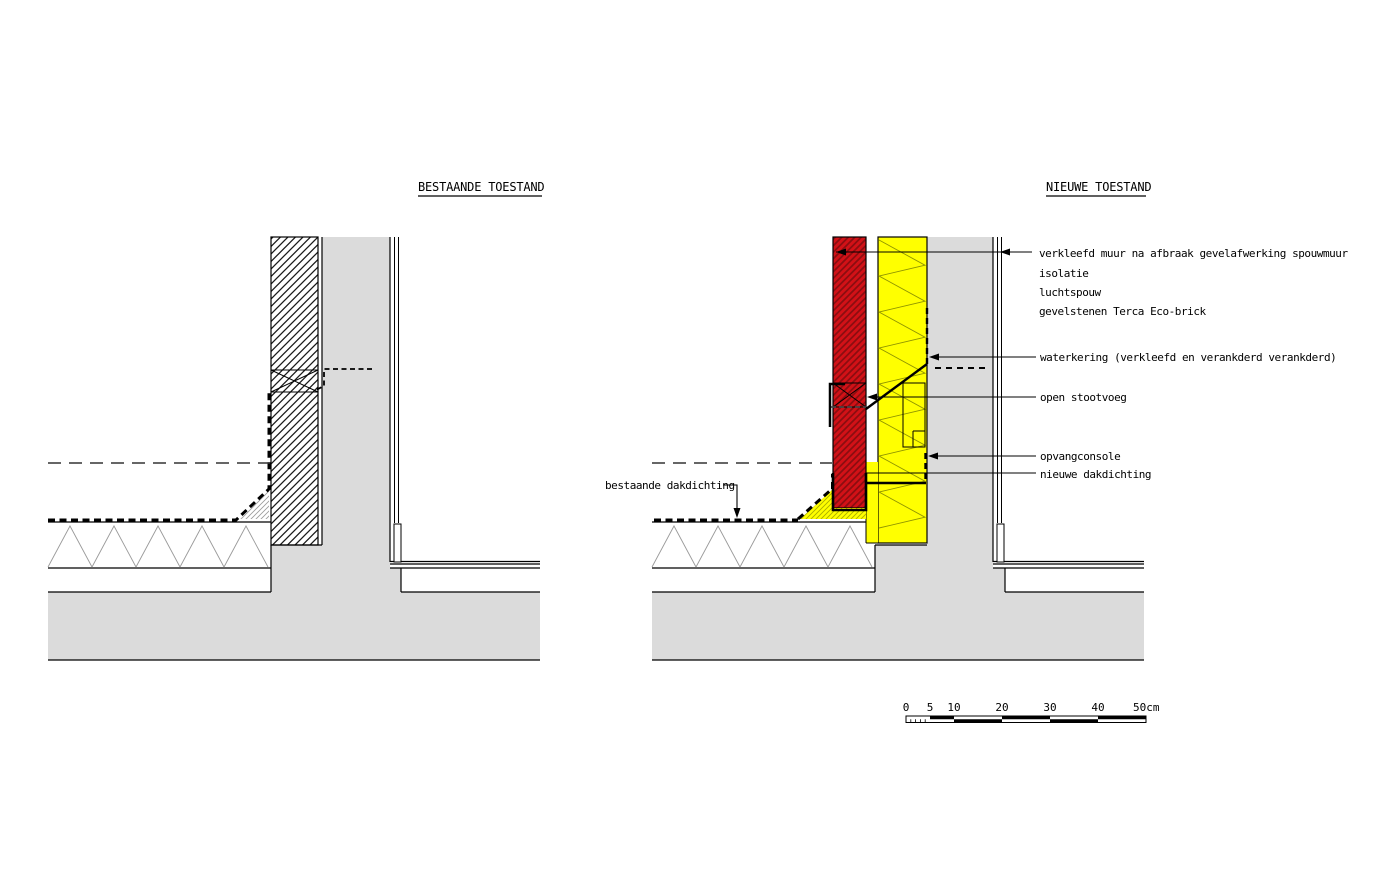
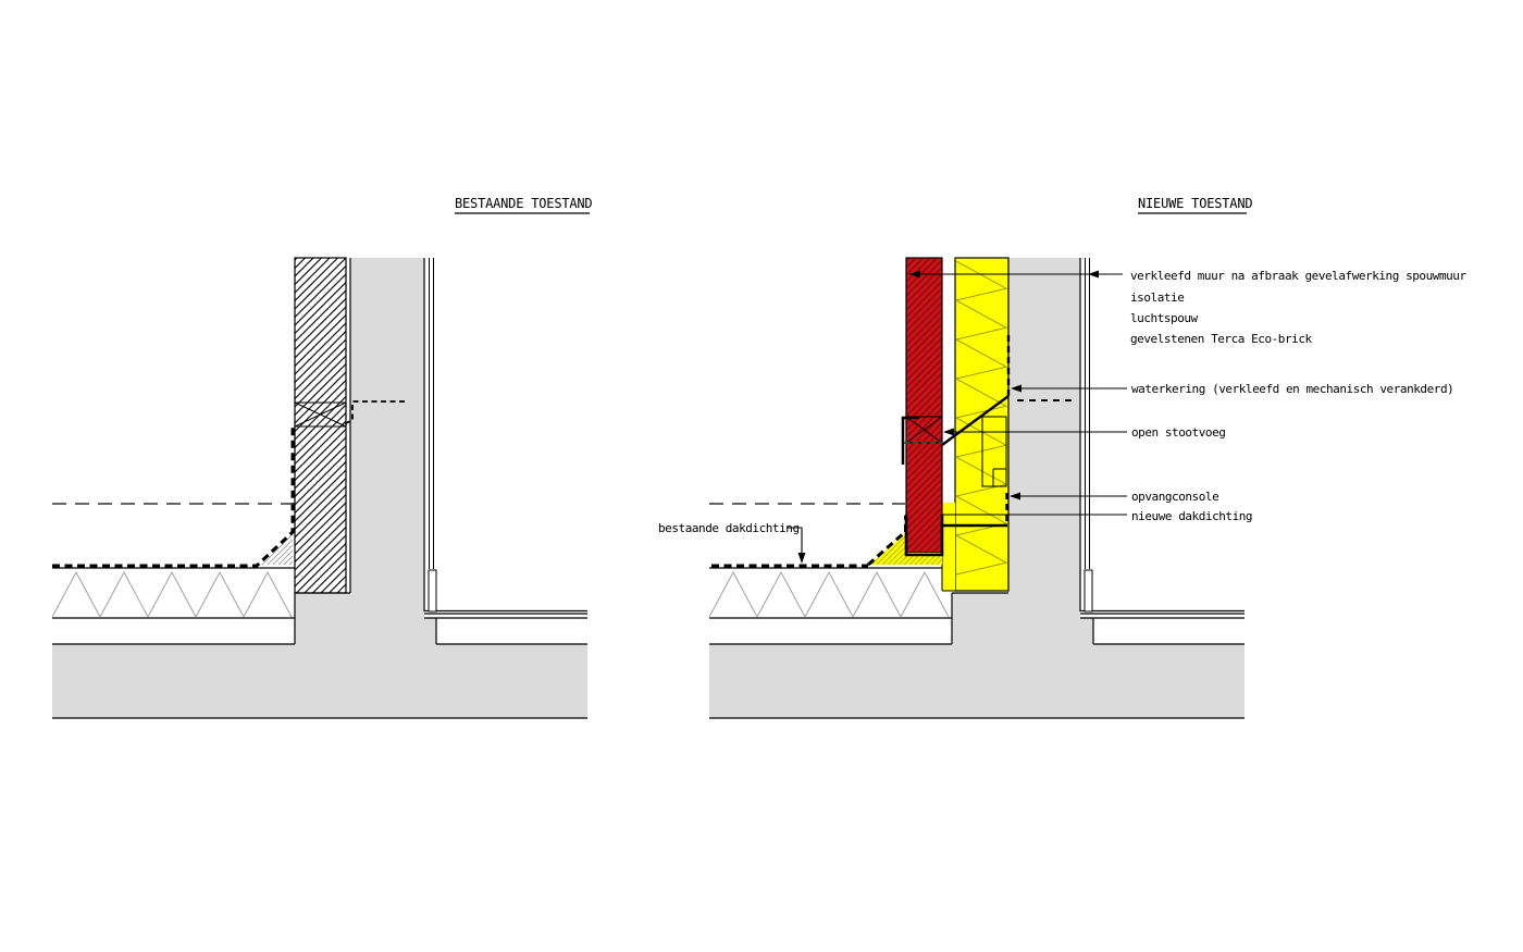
  BESTAANDE TOESTAND
  NIEUWE TOESTAND
  verkleefd muur na afbraak gevelafwerking spouwmuur
  isolatie
  luchtspouw
  gevelstenen Terca Eco-brick
- waterkering (verkleefd en verankderd verankderd)
+ waterkering (verkleefd en mechanisch verankderd)
  open stootvoeg
  opvangconsole
  nieuwe dakdichting
  bestaande dakdichting
- 0
- 5
- 10
- 20
- 30
- 40
- 50cm
